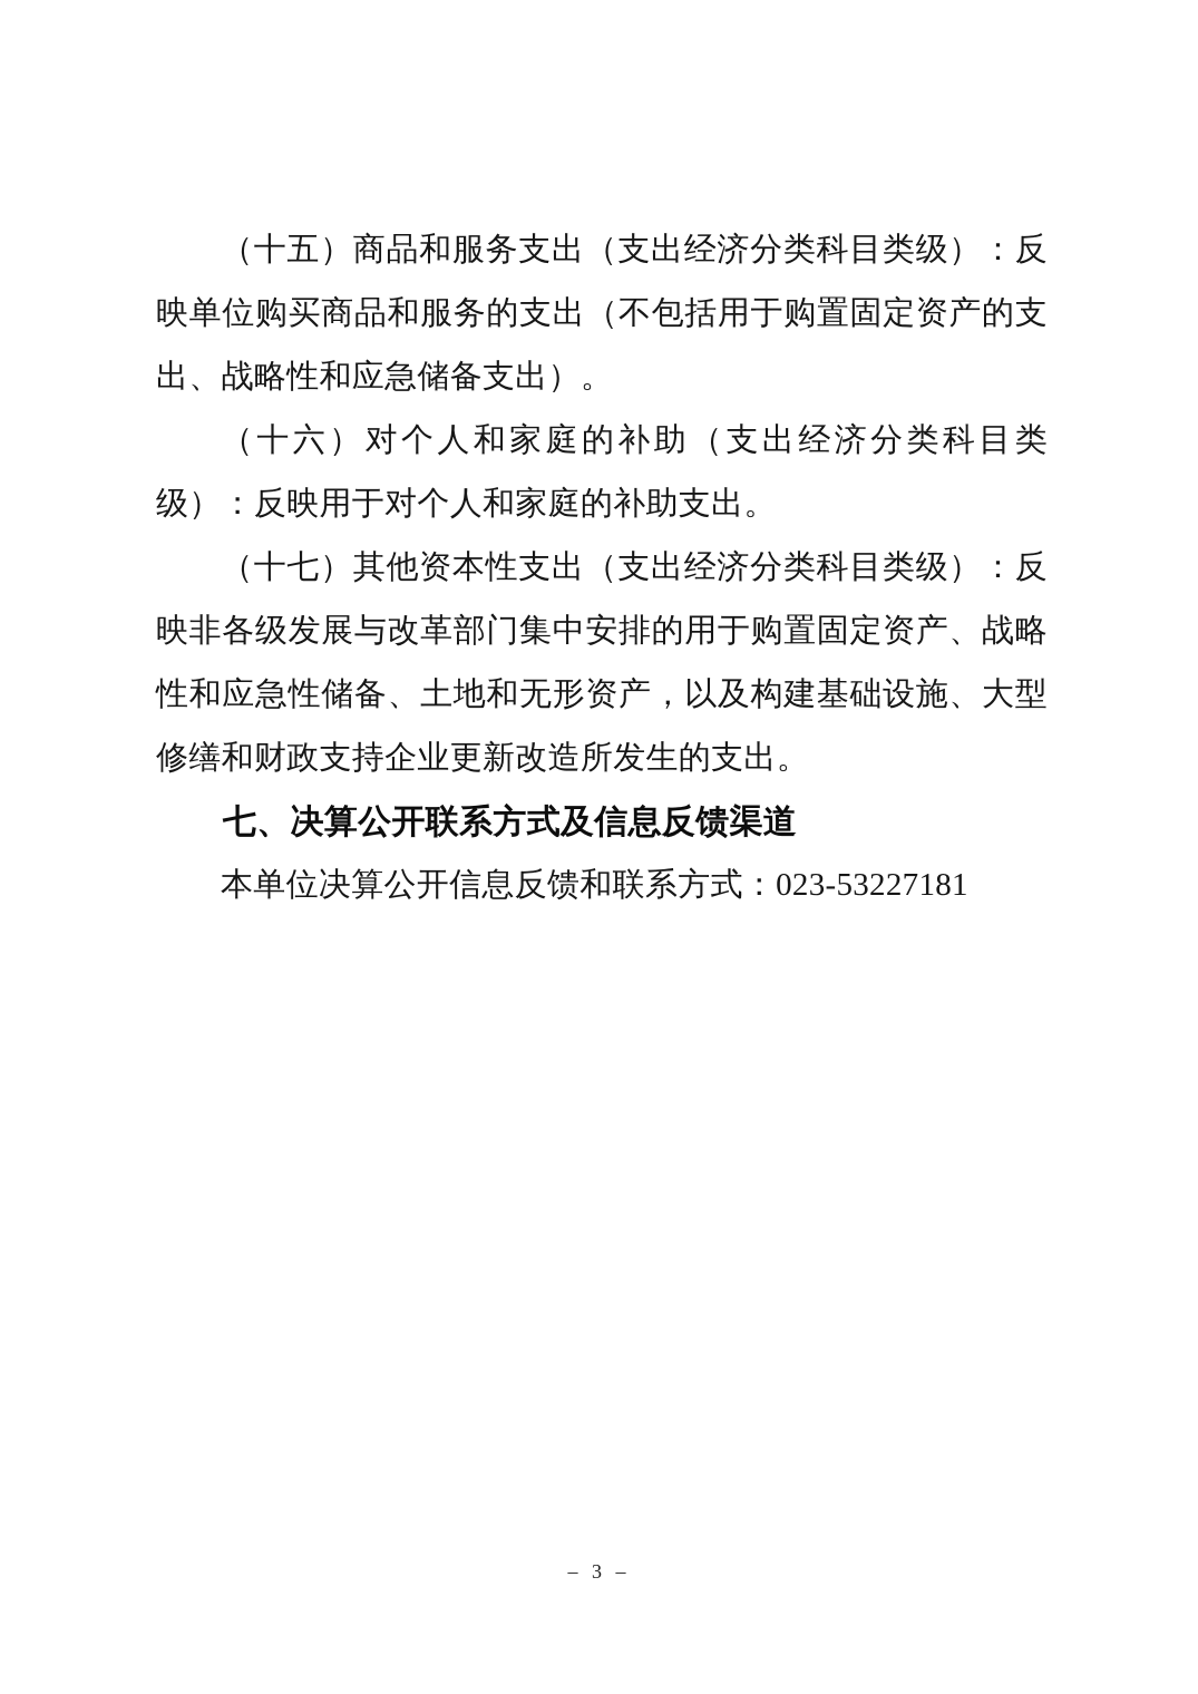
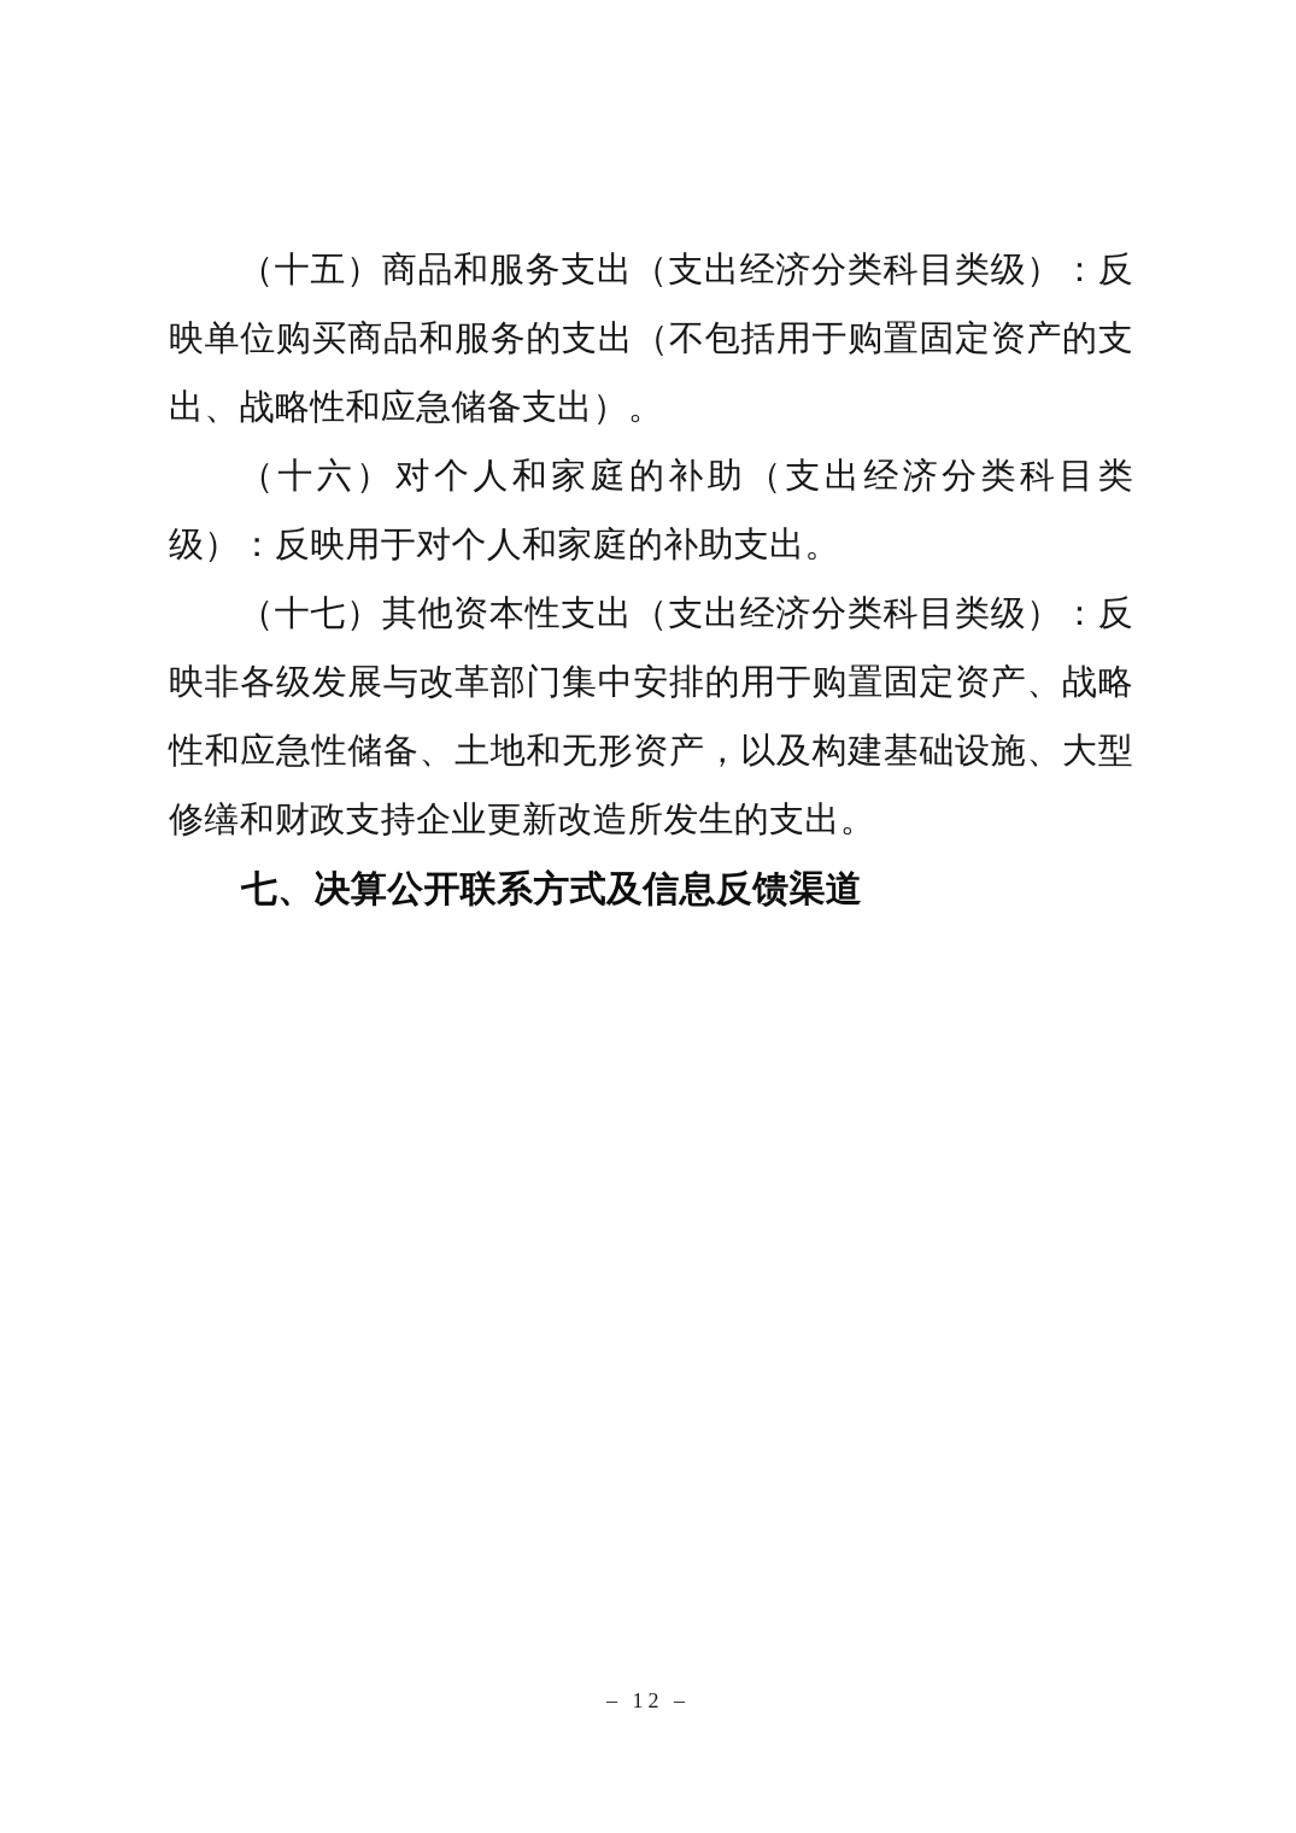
  （十五）商品和服务支出（支出经济分类科目类级）：反映单位购买商品和服务的支出（不包括用于购置固定资产的支出、战略性和应急储备支出）。
  （十六）对个人和家庭的补助（支出经济分类科目类级）：反映用于对个人和家庭的补助支出。
  （十七）其他资本性支出（支出经济分类科目类级）：反映非各级发展与改革部门集中安排的用于购置固定资产、战略性和应急性储备、土地和无形资产，以及构建基础设施、大型修缮和财政支持企业更新改造所发生的支出。
  七、决算公开联系方式及信息反馈渠道
- 本单位决算公开信息反馈和联系方式：023-53227181
- – 3 –
+ – 12 –
